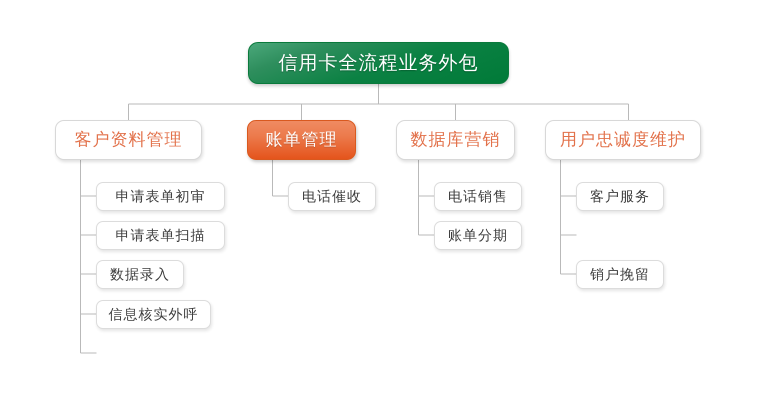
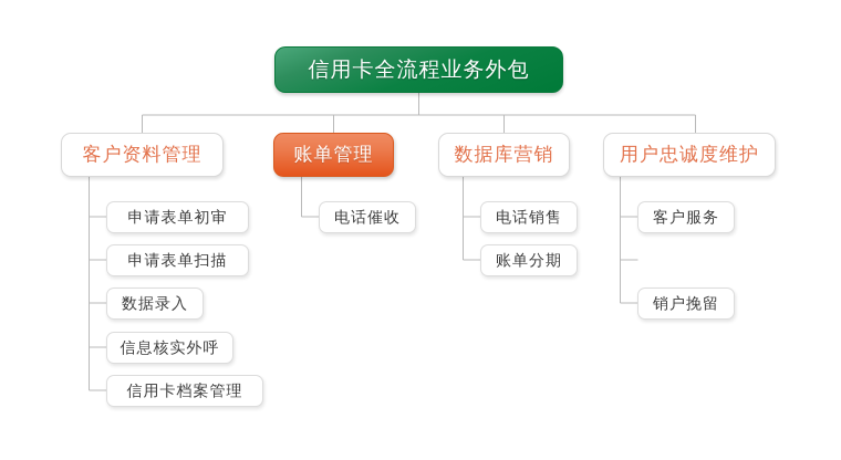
  信用卡全流程业务外包
  客户资料管理
  账单管理
  数据库营销
  用户忠诚度维护
  申请表单初审
  申请表单扫描
  数据录入
  信息核实外呼
+ 信用卡档案管理
  电话催收
  电话销售
  账单分期
  客户服务
  销户挽留
